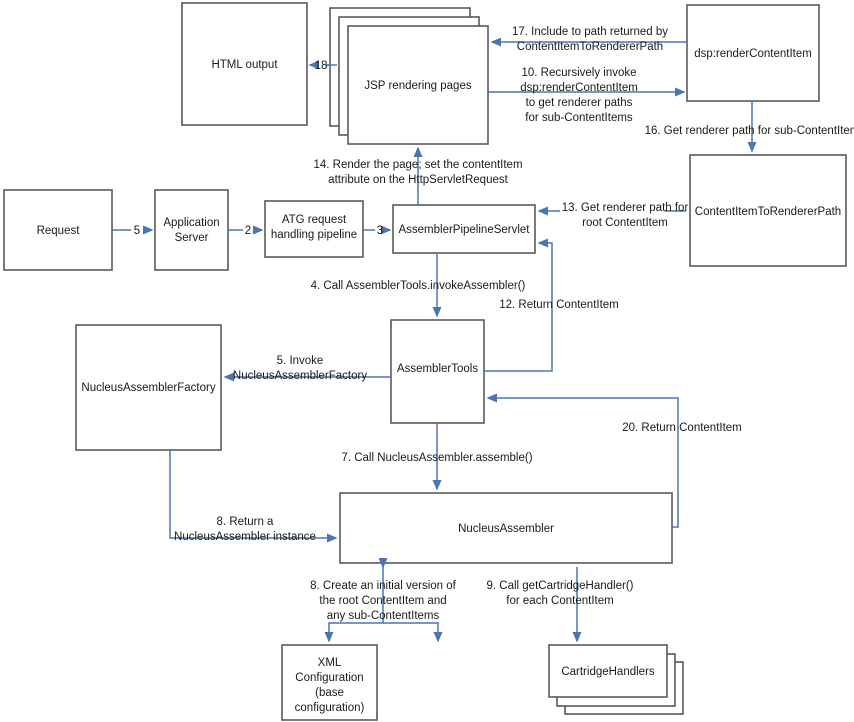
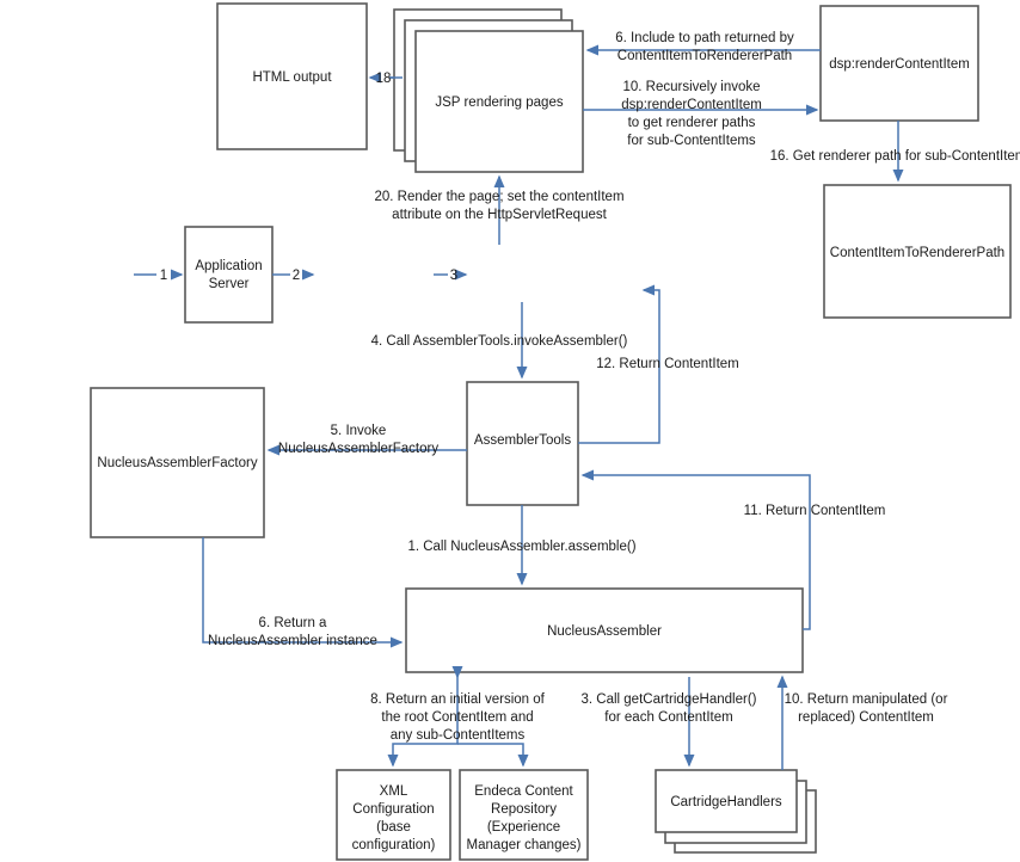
  HTML output
  JSP rendering pages
  dsp:renderContentItem
  ContentItemToRendererPath
- Request
  Application
  Server
- ATG request
- handling pipeline
- AssemblerPipelineServlet
  AssemblerTools
  NucleusAssemblerFactory
  NucleusAssembler
  XML
  Configuration
  (base
  configuration)
+ Endeca Content
+ Repository
+ (Experience
+ Manager changes)
  CartridgeHandlers
- 5
+ 1
  2
  3
  4. Call AssemblerTools.invokeAssembler()
  5. Invoke
  NucleusAssemblerFactory
- 8. Return a
+ 6. Return a
  NucleusAssembler instance
- 7. Call NucleusAssembler.assemble()
+ 1. Call NucleusAssembler.assemble()
- 8. Create an initial version of
+ 8. Return an initial version of
  the root ContentItem and
  any sub-ContentItems
- 9. Call getCartridgeHandler()
+ 3. Call getCartridgeHandler()
  for each ContentItem
+ 10. Return manipulated (or
+ replaced) ContentItem
- 20. Return ContentItem
+ 11. Return ContentItem
  12. Return ContentItem
- 13. Get renderer path for
- root ContentItem
- 14. Render the page; set the contentItem
+ 20. Render the page; set the contentItem
  attribute on the HttpServletRequest
  10. Recursively invoke
  dsp:renderContentItem
  to get renderer paths
  for sub-ContentItems
  16. Get renderer path for sub-ContentIte
- 17. Include to path returned by
+ 6. Include to path returned by
  ContentItemToRendererPath
  18
